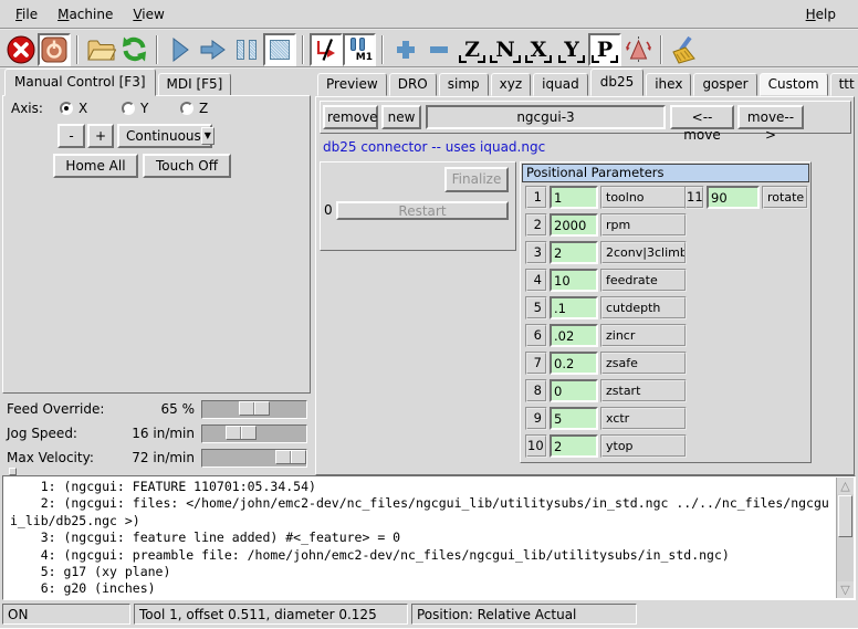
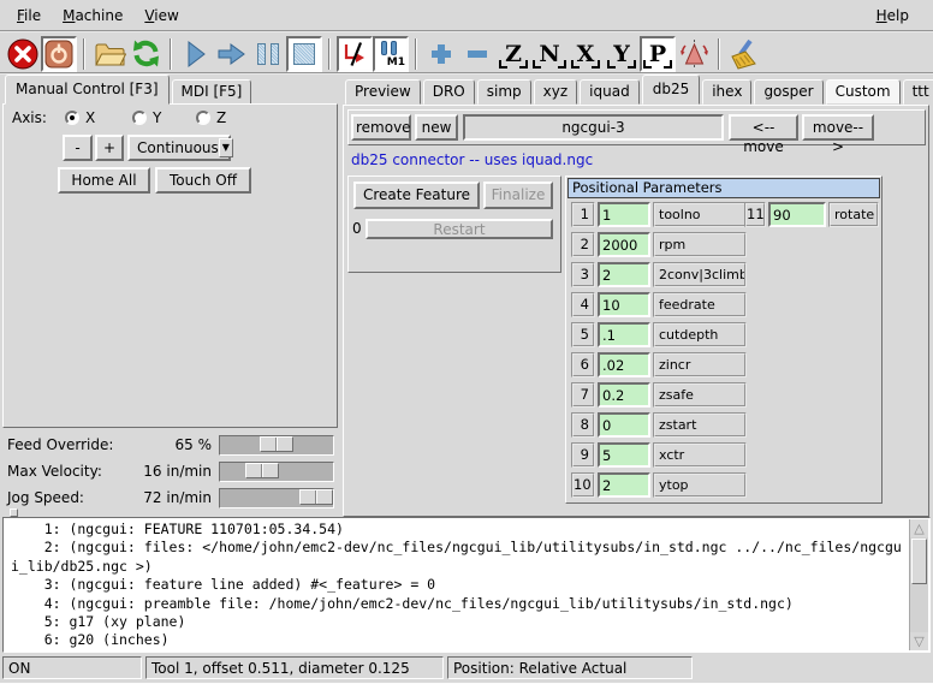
  File
  Machine
  View
  Help
  M1
  Z
  N
  X
  Y
  P
  Manual Control [F3]
  MDI [F5]
  Axis:
  X
  Y
  Z
  -
  +
  Continuous
  ▼
  Home All
  Touch Off
  Feed Override:
  65 %
- Jog Speed:
+ Max Velocity:
  16 in/min
- Max Velocity:
+ Jog Speed:
  72 in/min
  Preview
  DRO
  simp
  xyz
  iquad
  db25
  ihex
  gosper
  Custom
  ttt
  remove
  new
  ngcgui-3
  <--move
  move-->
  db25 connector -- uses iquad.ngc
+ Create Feature
  Finalize
  0
  Restart
  Positional Parameters
  1
  1
  toolno
  2
  2000
  rpm
  3
  2
  2conv|3climb
  4
  10
  feedrate
  5
  .1
  cutdepth
  6
  .02
  zincr
  7
  0.2
  zsafe
  8
  0
  zstart
  9
  5
  xctr
  10
  2
  ytop
  11
  90
  rotate
  1: (ngcgui: FEATURE 110701:05.34.54)
  2: (ngcgui: files: </home/john/emc2-dev/nc_files/ngcgui_lib/utilitysubs/in_std.ngc ../../nc_files/ngcgu
  i_lib/db25.ngc >)
  3: (ngcgui: feature line added) #<_feature> = 0
  4: (ngcgui: preamble file: /home/john/emc2-dev/nc_files/ngcgui_lib/utilitysubs/in_std.ngc)
  5: g17 (xy plane)
  6: g20 (inches)
  △
  ▽
  ON
  Tool 1, offset 0.511, diameter 0.125
  Position: Relative Actual
